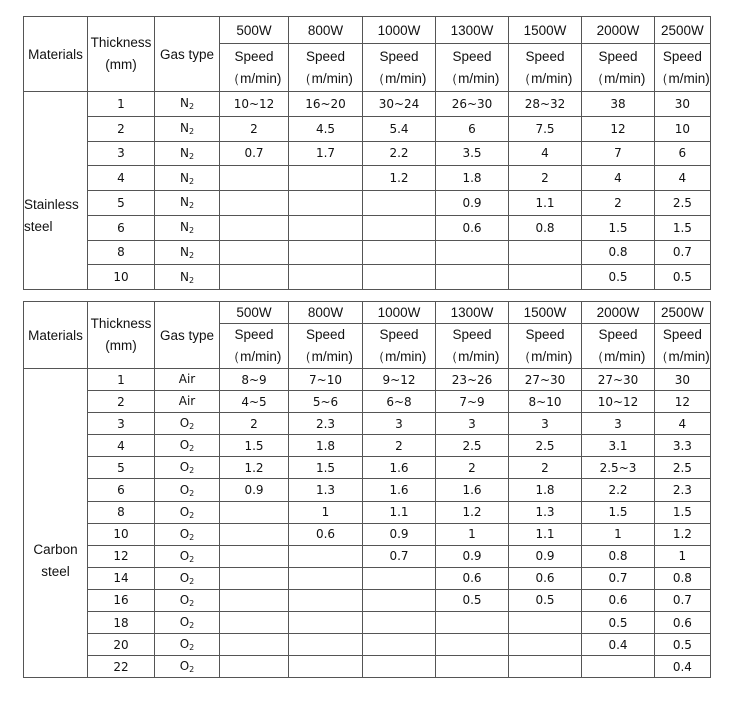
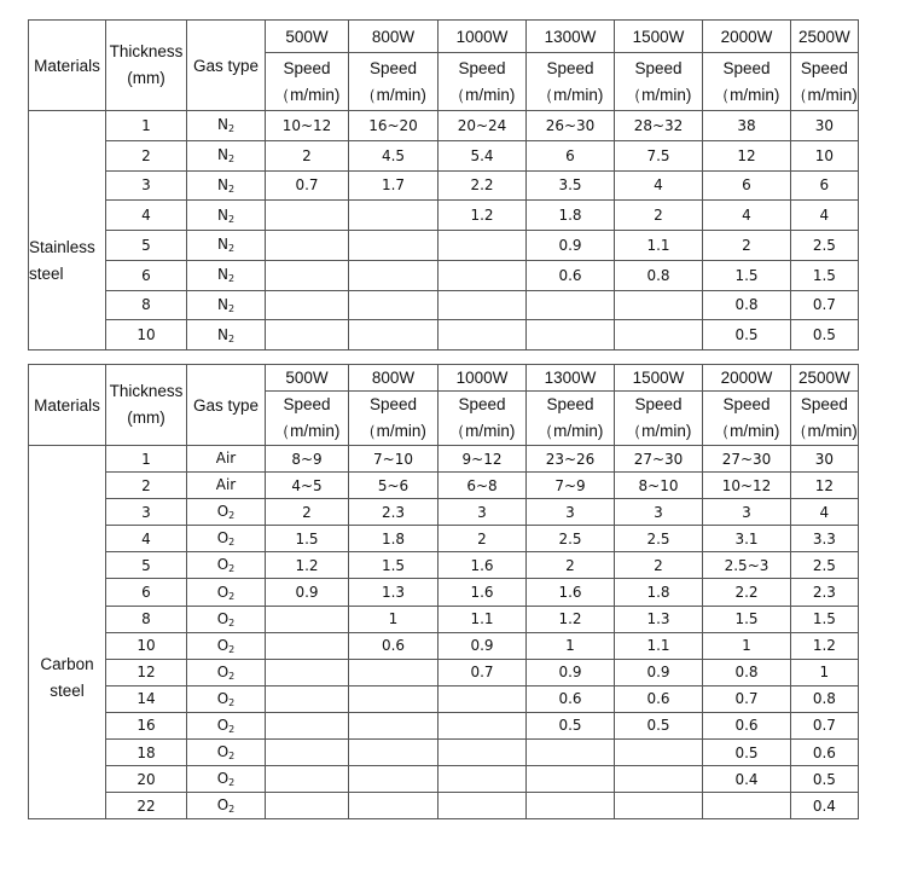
  Materials	Thickness(mm)	Gas type	500W	800W	1000W	1300W	1500W	2000W	2500W
  Speed（m/min)	Speed（m/min)	Speed（m/min)	Speed（m/min)	Speed（m/min)	Speed（m/min)	Speed（m/min)
- Stainlesssteel	1	N2	10~12	16~20	30~24	26~30	28~32	38	30
+ Stainlesssteel	1	N2	10~12	16~20	20~24	26~30	28~32	38	30
  2	N2	2	4.5	5.4	6	7.5	12	10
- 3	N2	0.7	1.7	2.2	3.5	4	7	6
+ 3	N2	0.7	1.7	2.2	3.5	4	6	6
  4	N2			1.2	1.8	2	4	4
  5	N2				0.9	1.1	2	2.5
  6	N2				0.6	0.8	1.5	1.5
  8	N2						0.8	0.7
  10	N2						0.5	0.5
  Materials	Thickness(mm)	Gas type	500W	800W	1000W	1300W	1500W	2000W	2500W
  Speed（m/min)	Speed（m/min)	Speed（m/min)	Speed（m/min)	Speed（m/min)	Speed（m/min)	Speed（m/min)
  Carbonsteel	1	Air	8~9	7~10	9~12	23~26	27~30	27~30	30
  2	Air	4~5	5~6	6~8	7~9	8~10	10~12	12
  3	O2	2	2.3	3	3	3	3	4
  4	O2	1.5	1.8	2	2.5	2.5	3.1	3.3
  5	O2	1.2	1.5	1.6	2	2	2.5~3	2.5
  6	O2	0.9	1.3	1.6	1.6	1.8	2.2	2.3
  8	O2		1	1.1	1.2	1.3	1.5	1.5
  10	O2		0.6	0.9	1	1.1	1	1.2
  12	O2			0.7	0.9	0.9	0.8	1
  14	O2				0.6	0.6	0.7	0.8
  16	O2				0.5	0.5	0.6	0.7
  18	O2						0.5	0.6
  20	O2						0.4	0.5
  22	O2							0.4
